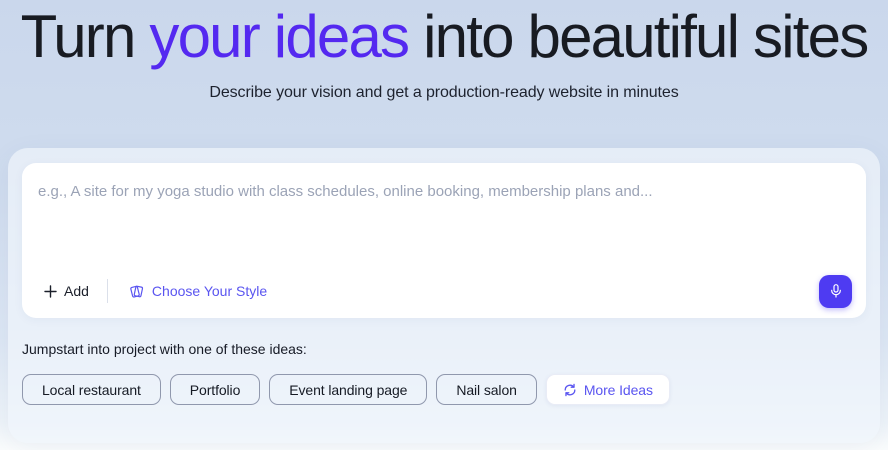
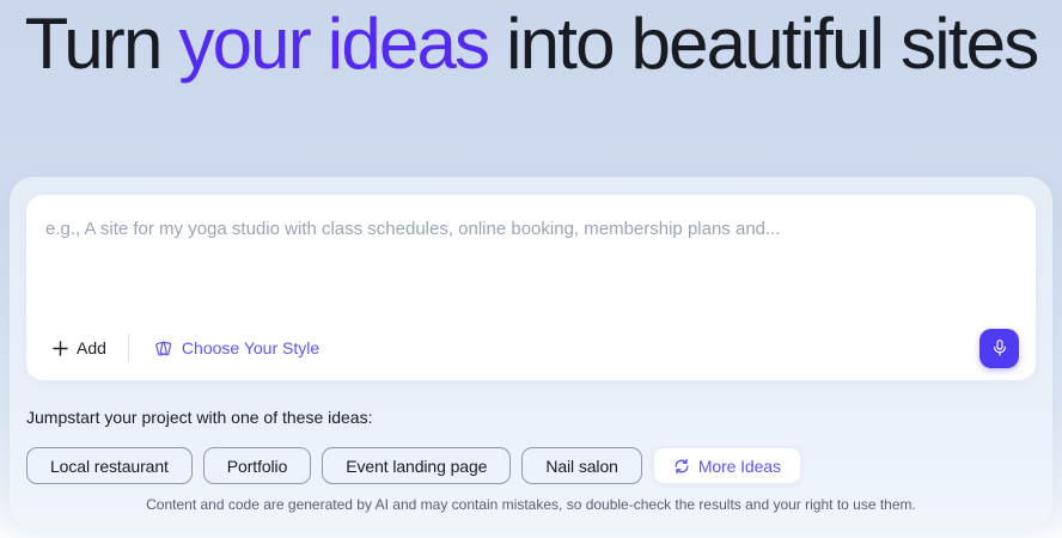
  Turn your ideas into beautiful sites
- Describe your vision and get a production-ready website in minutes
  e.g., A site for my yoga studio with class schedules, online booking, membership plans and...
  Add
  Choose Your Style
- Jumpstart into project with one of these ideas:
+ Jumpstart your project with one of these ideas:
  Local restaurant
  Portfolio
  Event landing page
  Nail salon
  More Ideas
+ Content and code are generated by AI and may contain mistakes, so double-check the results and your right to use them.
